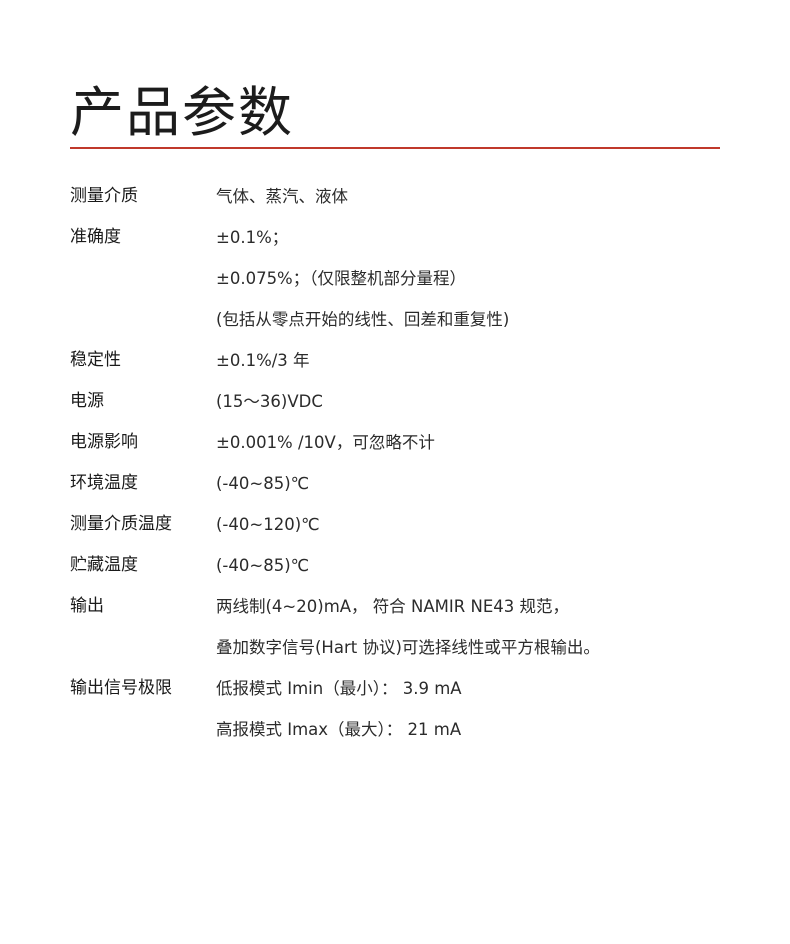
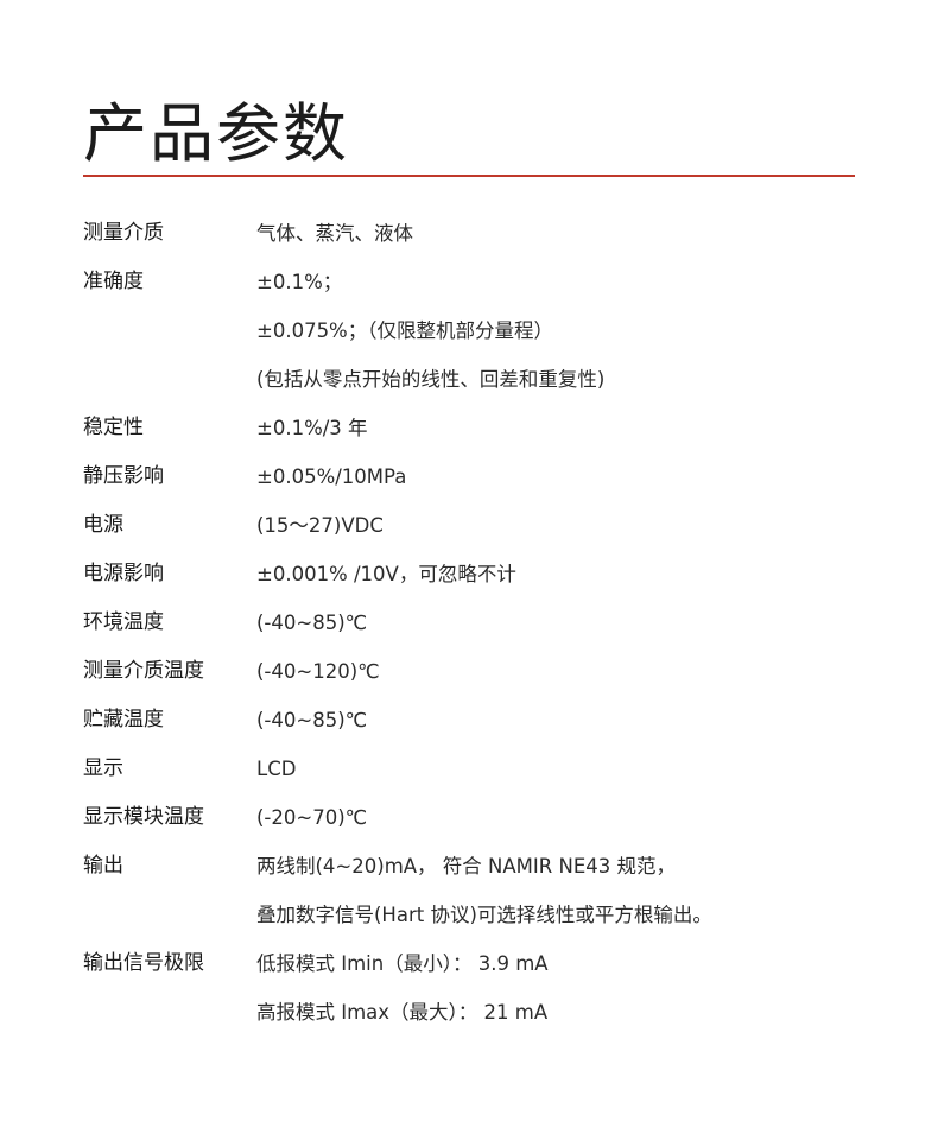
  产品参数
  测量介质	气体、蒸汽、液体
  准确度	±0.1%； ±0.075%；（仅限整机部分量程） (包括从零点开始的线性、回差和重复性)
  稳定性	±0.1%/3 年
+ 静压影响	±0.05%/10MPa
- 电源	(15～36)VDC
+ 电源	(15～27)VDC
  电源影响	±0.001% /10V，可忽略不计
  环境温度	(-40~85)℃
  测量介质温度	(-40~120)℃
  贮藏温度	(-40~85)℃
+ 显示	LCD
+ 显示模块温度	(-20~70)℃
  输出	两线制(4~20)mA， 符合 NAMIR NE43 规范， 叠加数字信号(Hart 协议)可选择线性或平方根输出。
  输出信号极限	低报模式 Imin（最小）： 3.9 mA 高报模式 Imax（最大）： 21 mA
